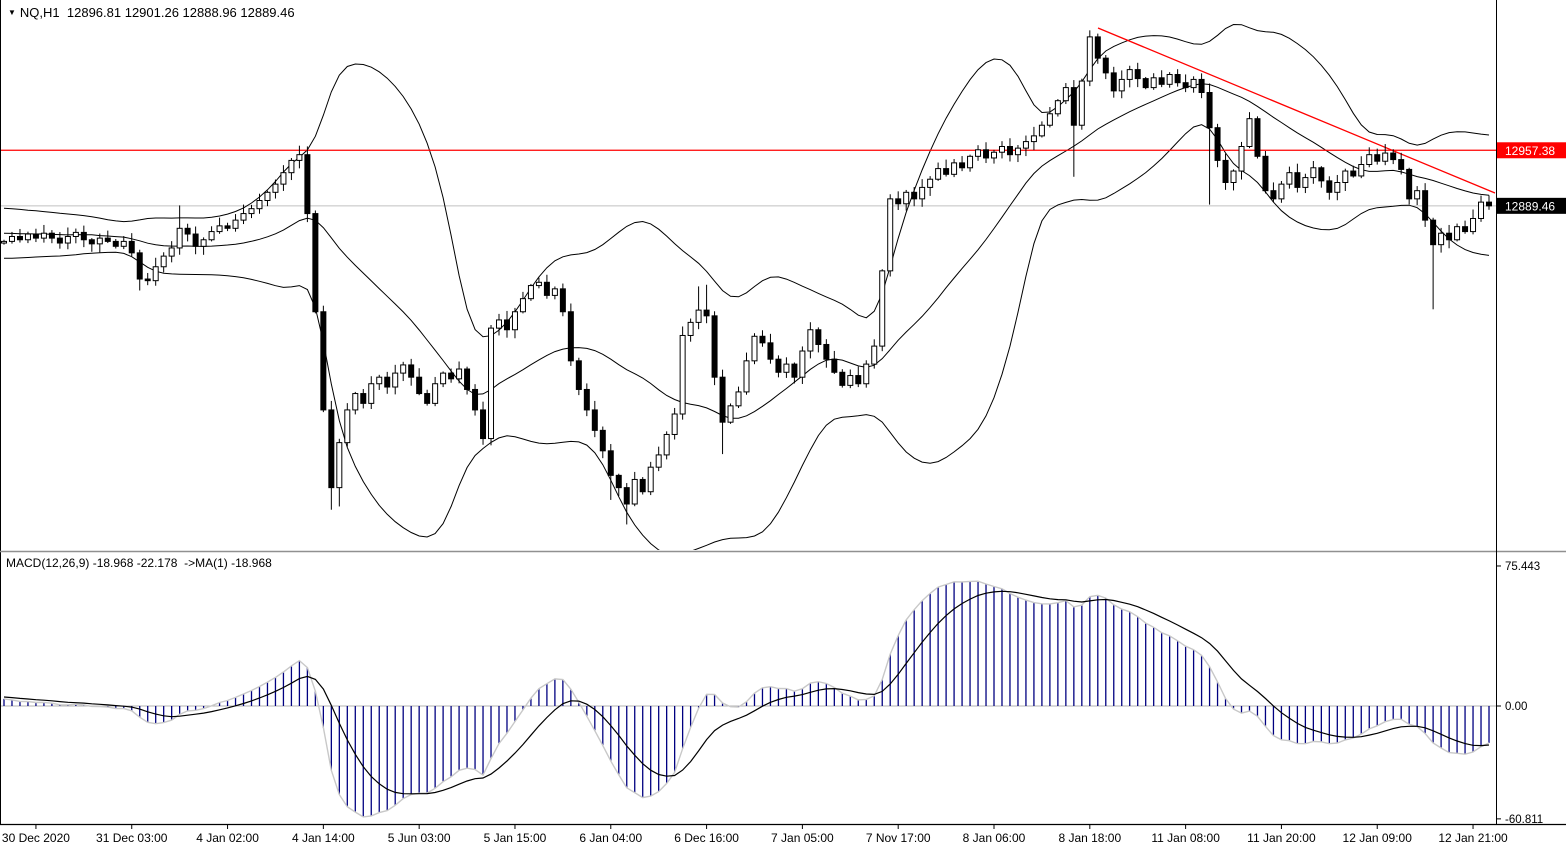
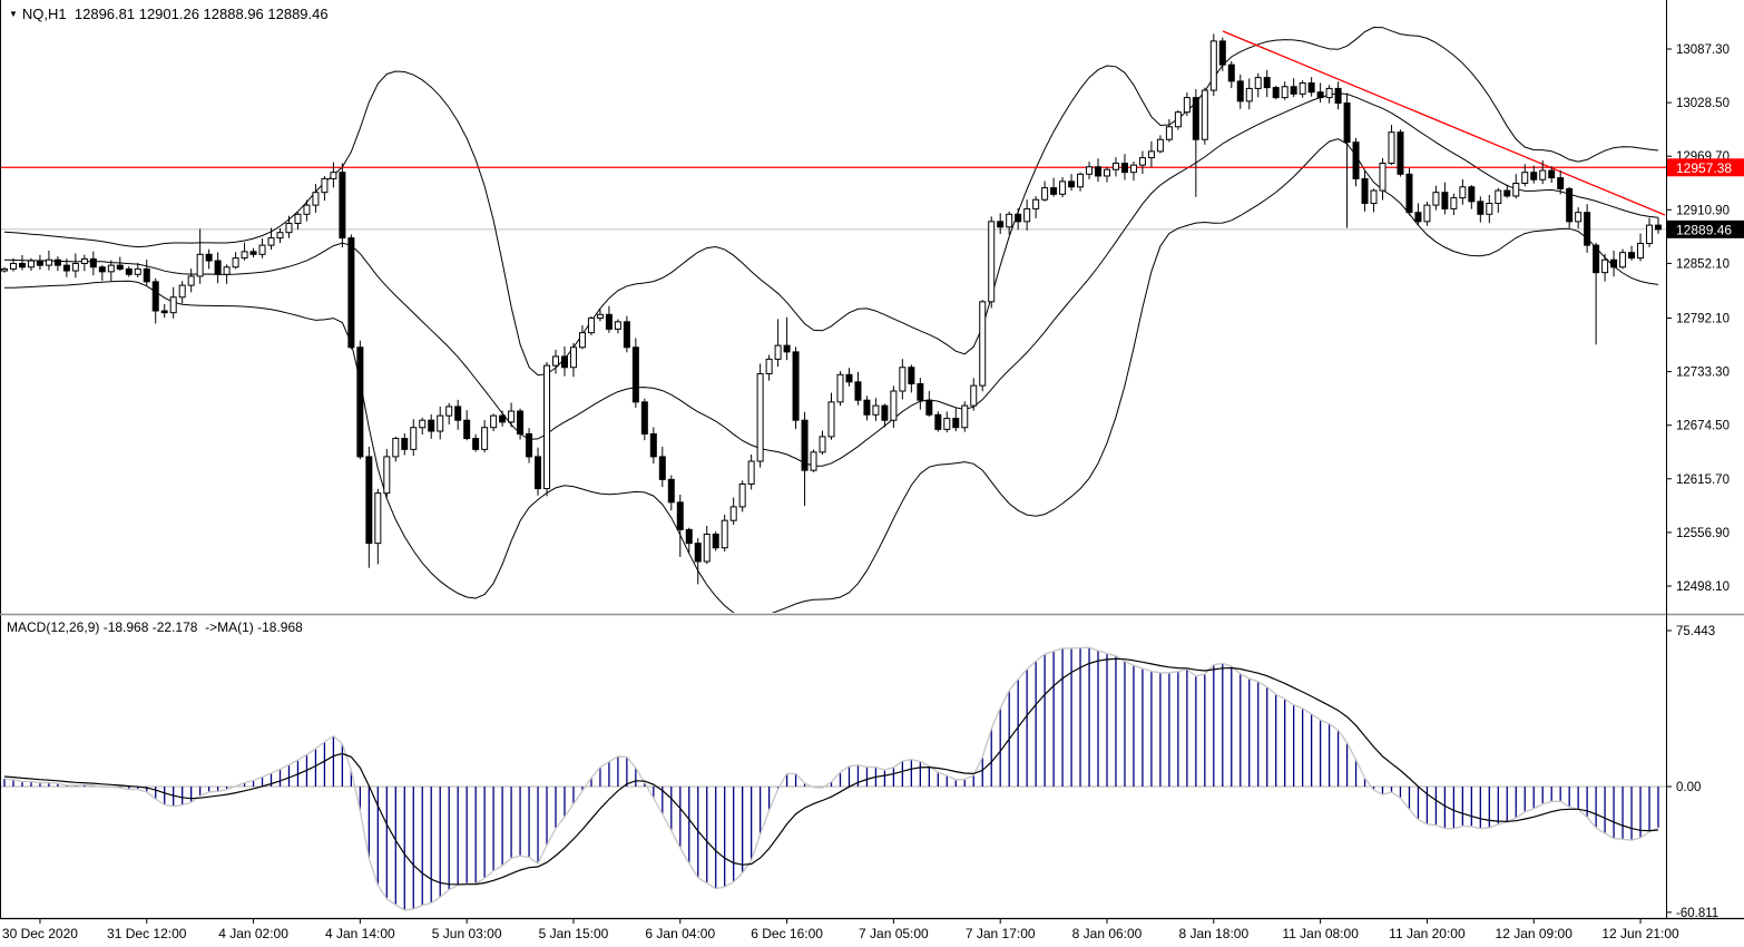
+ 13087.30
+ 13028.50
+ 12969.70
+ 12910.90
+ 12852.10
+ 12792.10
+ 12733.30
+ 12674.50
+ 12615.70
+ 12556.90
+ 12498.10
  75.443
  0.00
  -60.811
  12957.38
  12889.46
  30 Dec 2020
- 31 Dec 03:00
+ 31 Dec 12:00
  4 Jan 02:00
  4 Jan 14:00
  5 Jun 03:00
  5 Jan 15:00
  6 Jan 04:00
  6 Dec 16:00
  7 Jan 05:00
- 7 Nov 17:00
+ 7 Jan 17:00
  8 Jan 06:00
  8 Jan 18:00
  11 Jan 08:00
  11 Jan 20:00
  12 Jan 09:00
- 12 Jan 21:00
+ 12 Jun 21:00
  ▼ NQ,H1 12896.81 12901.26 12888.96 12889.46
  MACD(12,26,9) -18.968 -22.178 ->MA(1) -18.968
